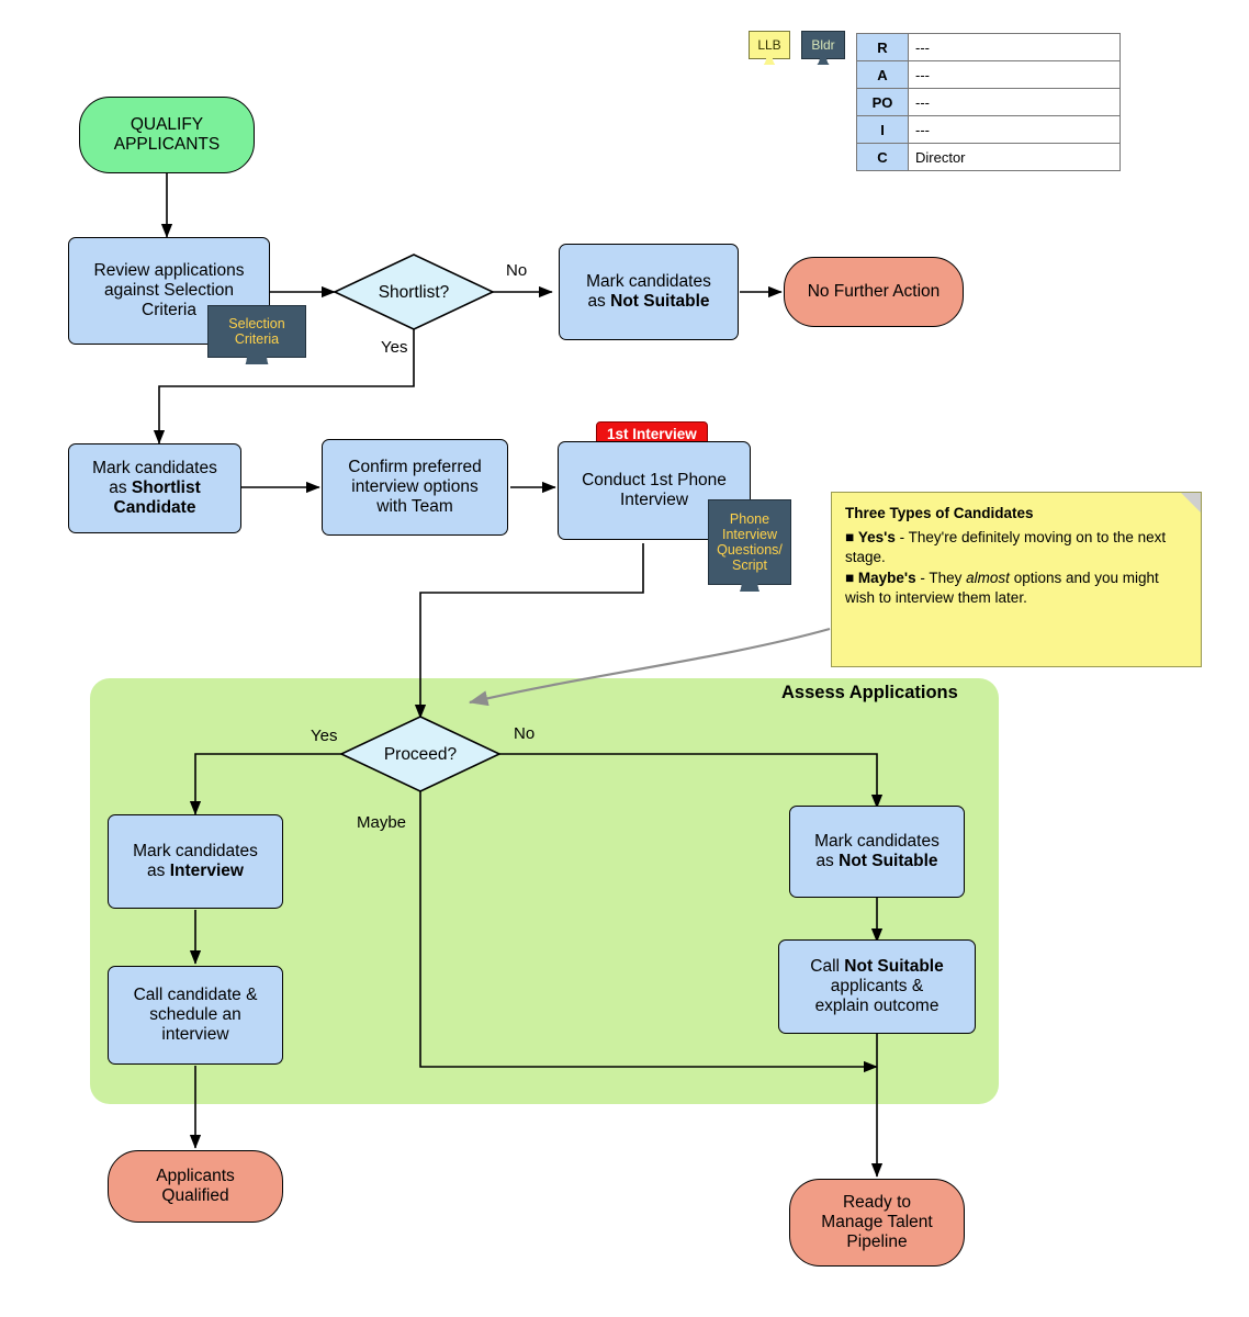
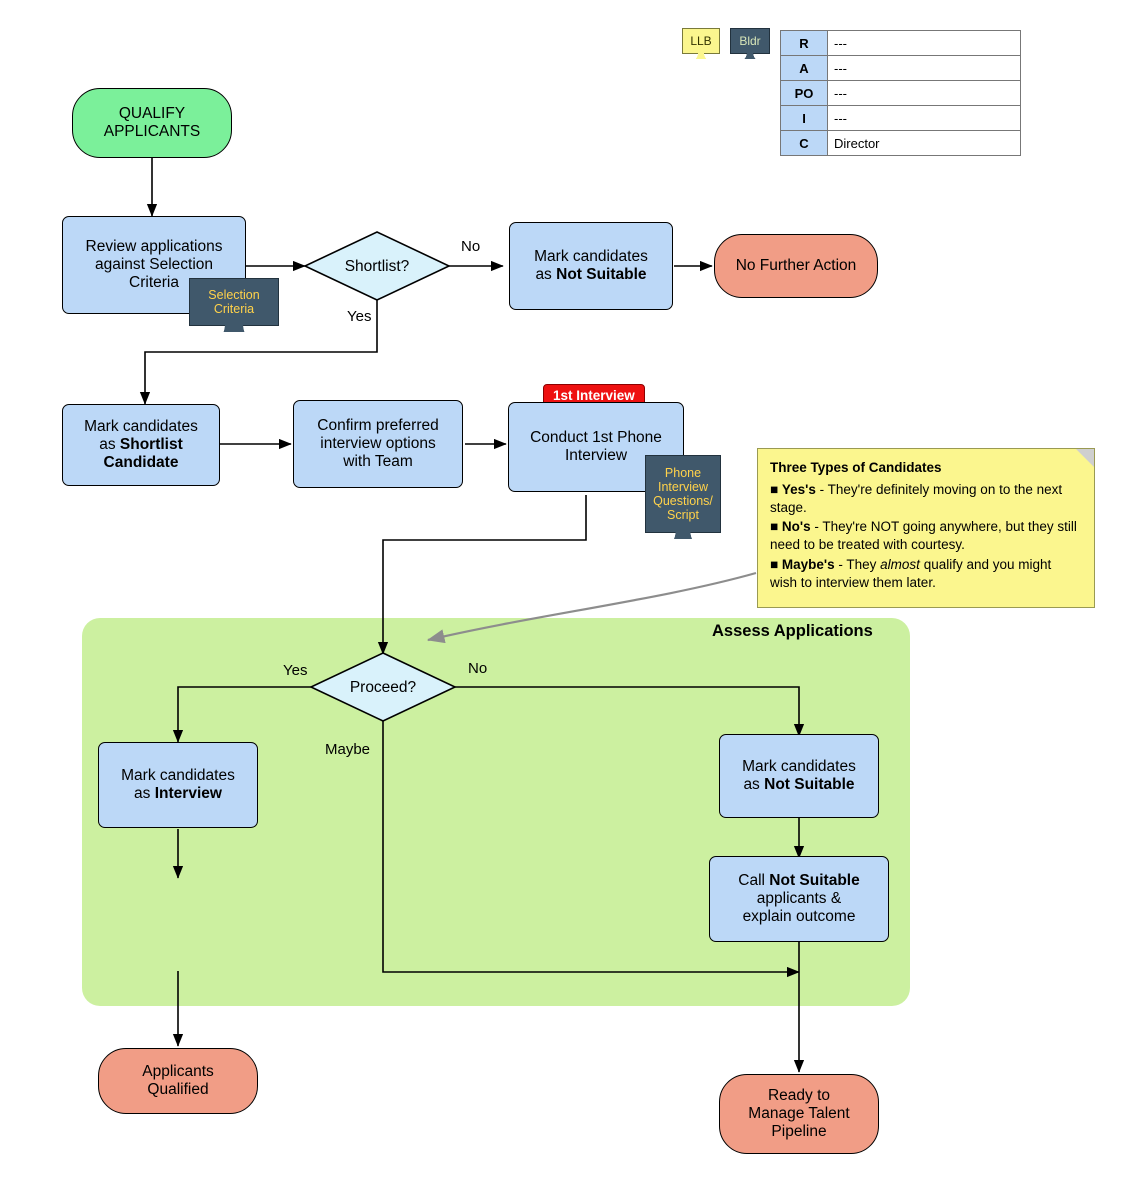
  Assess Applications
  QUALIFY APPLICANTS
  Review applications
  against Selection
  Criteria
  Selection
  Criteria
  Shortlist?
  No
  Yes
  Mark candidates
  as Not Suitable
  No Further Action
  Mark candidates
  as Shortlist
  Candidate
  Confirm preferred
  interview options
  with Team
  1st Interview
  Conduct 1st Phone
  Interview
  Phone
  Interview
  Questions/
  Script
  Three Types of Candidates
  ■ Yes's - They're definitely moving on to the next stage.
+ ■ No's - They're NOT going anywhere, but they still need to be treated with courtesy.
- ■ Maybe's - They almost options and you might wish to interview them later.
+ ■ Maybe's - They almost qualify and you might wish to interview them later.
  Proceed?
  Yes
  No
  Maybe
  Mark candidates
  as Interview
- Call candidate &
- schedule an
- interview
  Applicants
  Qualified
  Mark candidates
  as Not Suitable
  Call Not Suitable
  applicants &
  explain outcome
  Ready to
  Manage Talent
  Pipeline
  LLB
  Bldr
  R	---
  A	---
  PO	---
  I	---
  C	Director
